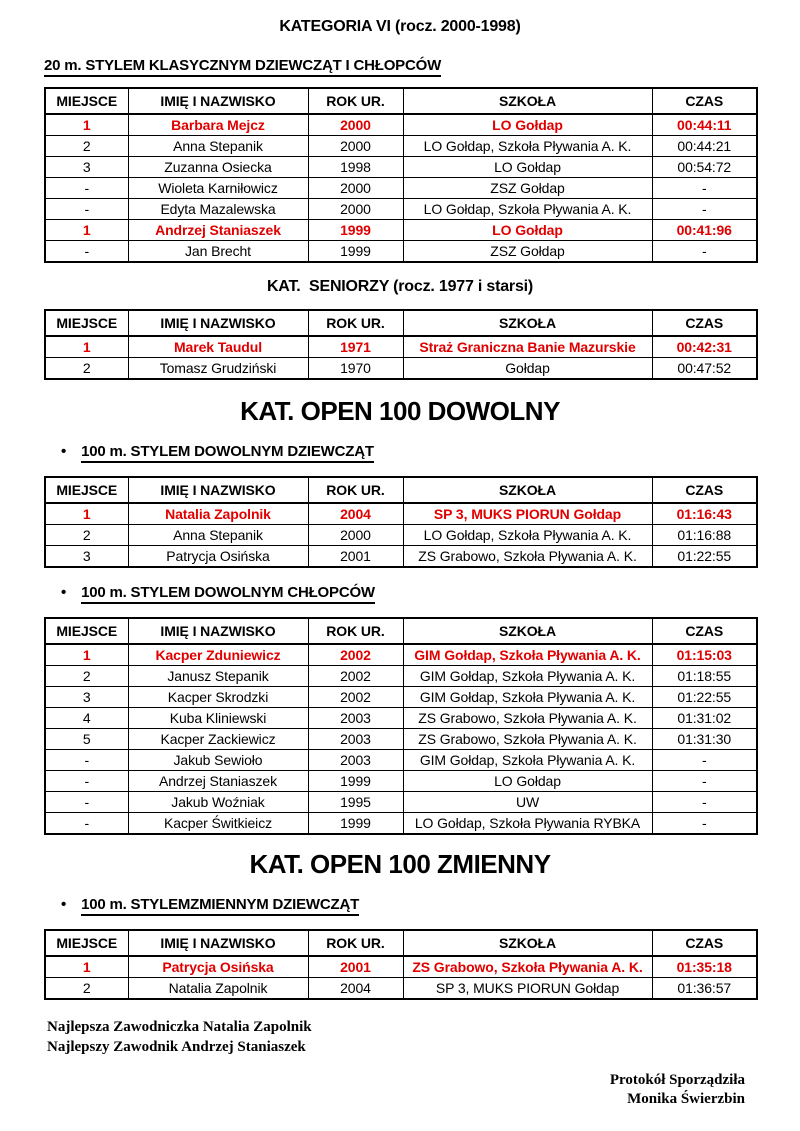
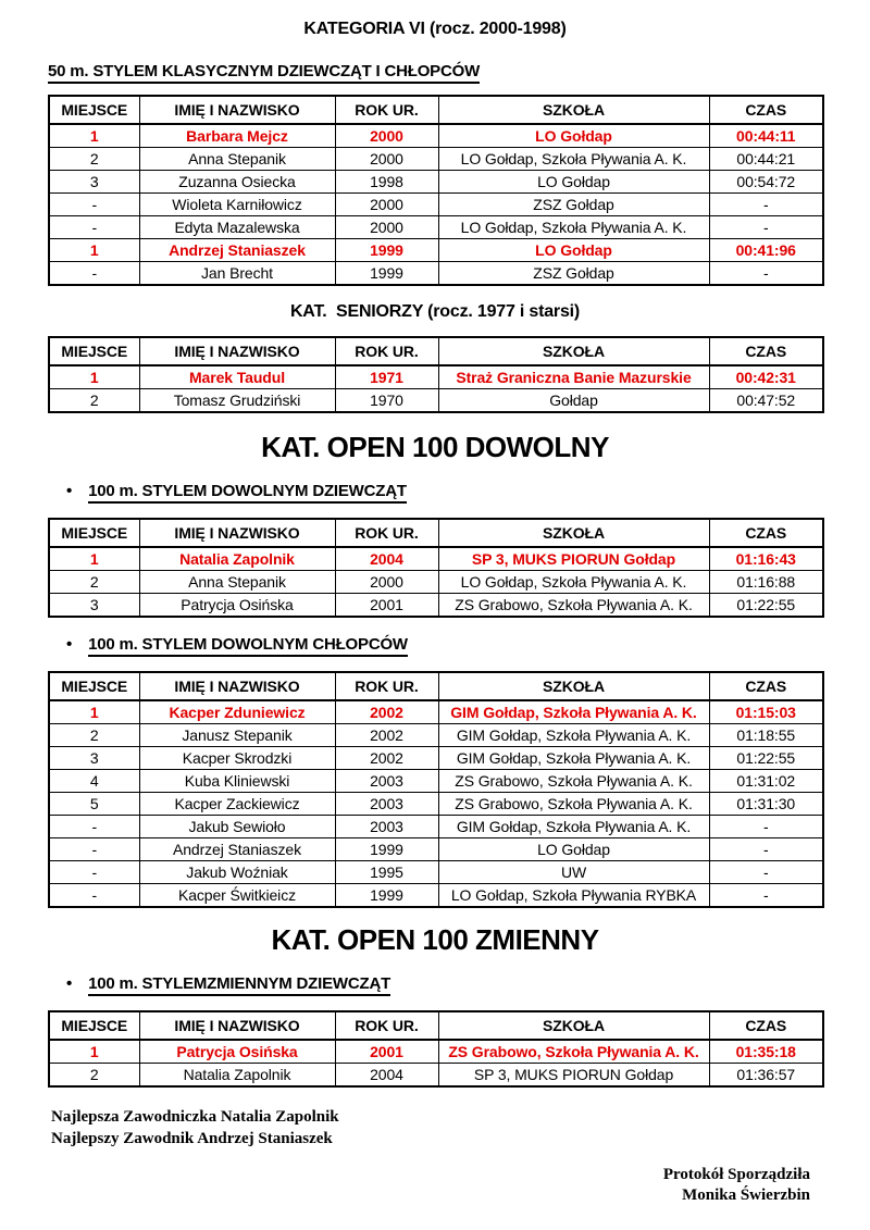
  KATEGORIA VI (rocz. 2000-1998)
- 20 m. STYLEM KLASYCZNYM DZIEWCZĄT I CHŁOPCÓW
+ 50 m. STYLEM KLASYCZNYM DZIEWCZĄT I CHŁOPCÓW
  MIEJSCE	IMIĘ I NAZWISKO	ROK UR.	SZKOŁA	CZAS
  1	Barbara Mejcz	2000	LO Gołdap	00:44:11
  2	Anna Stepanik	2000	LO Gołdap, Szkoła Pływania A. K.	00:44:21
  3	Zuzanna Osiecka	1998	LO Gołdap	00:54:72
  -	Wioleta Karniłowicz	2000	ZSZ Gołdap	-
  -	Edyta Mazalewska	2000	LO Gołdap, Szkoła Pływania A. K.	-
  1	Andrzej Staniaszek	1999	LO Gołdap	00:41:96
  -	Jan Brecht	1999	ZSZ Gołdap	-
  KAT. SENIORZY (rocz. 1977 i starsi)
  MIEJSCE	IMIĘ I NAZWISKO	ROK UR.	SZKOŁA	CZAS
  1	Marek Taudul	1971	Straż Graniczna Banie Mazurskie	00:42:31
  2	Tomasz Grudziński	1970	Gołdap	00:47:52
  KAT. OPEN 100 DOWOLNY
  •
  100 m. STYLEM DOWOLNYM DZIEWCZĄT
  MIEJSCE	IMIĘ I NAZWISKO	ROK UR.	SZKOŁA	CZAS
  1	Natalia Zapolnik	2004	SP 3, MUKS PIORUN Gołdap	01:16:43
  2	Anna Stepanik	2000	LO Gołdap, Szkoła Pływania A. K.	01:16:88
  3	Patrycja Osińska	2001	ZS Grabowo, Szkoła Pływania A. K.	01:22:55
  •
  100 m. STYLEM DOWOLNYM CHŁOPCÓW
  MIEJSCE	IMIĘ I NAZWISKO	ROK UR.	SZKOŁA	CZAS
  1	Kacper Zduniewicz	2002	GIM Gołdap, Szkoła Pływania A. K.	01:15:03
  2	Janusz Stepanik	2002	GIM Gołdap, Szkoła Pływania A. K.	01:18:55
  3	Kacper Skrodzki	2002	GIM Gołdap, Szkoła Pływania A. K.	01:22:55
  4	Kuba Kliniewski	2003	ZS Grabowo, Szkoła Pływania A. K.	01:31:02
  5	Kacper Zackiewicz	2003	ZS Grabowo, Szkoła Pływania A. K.	01:31:30
  -	Jakub Sewioło	2003	GIM Gołdap, Szkoła Pływania A. K.	-
  -	Andrzej Staniaszek	1999	LO Gołdap	-
  -	Jakub Woźniak	1995	UW	-
  -	Kacper Świtkieicz	1999	LO Gołdap, Szkoła Pływania RYBKA	-
  KAT. OPEN 100 ZMIENNY
  •
  100 m. STYLEMZMIENNYM DZIEWCZĄT
  MIEJSCE	IMIĘ I NAZWISKO	ROK UR.	SZKOŁA	CZAS
  1	Patrycja Osińska	2001	ZS Grabowo, Szkoła Pływania A. K.	01:35:18
  2	Natalia Zapolnik	2004	SP 3, MUKS PIORUN Gołdap	01:36:57
  Najlepsza Zawodniczka Natalia Zapolnik
  Najlepszy Zawodnik Andrzej Staniaszek
  Protokół Sporządziła
  Monika Świerzbin
